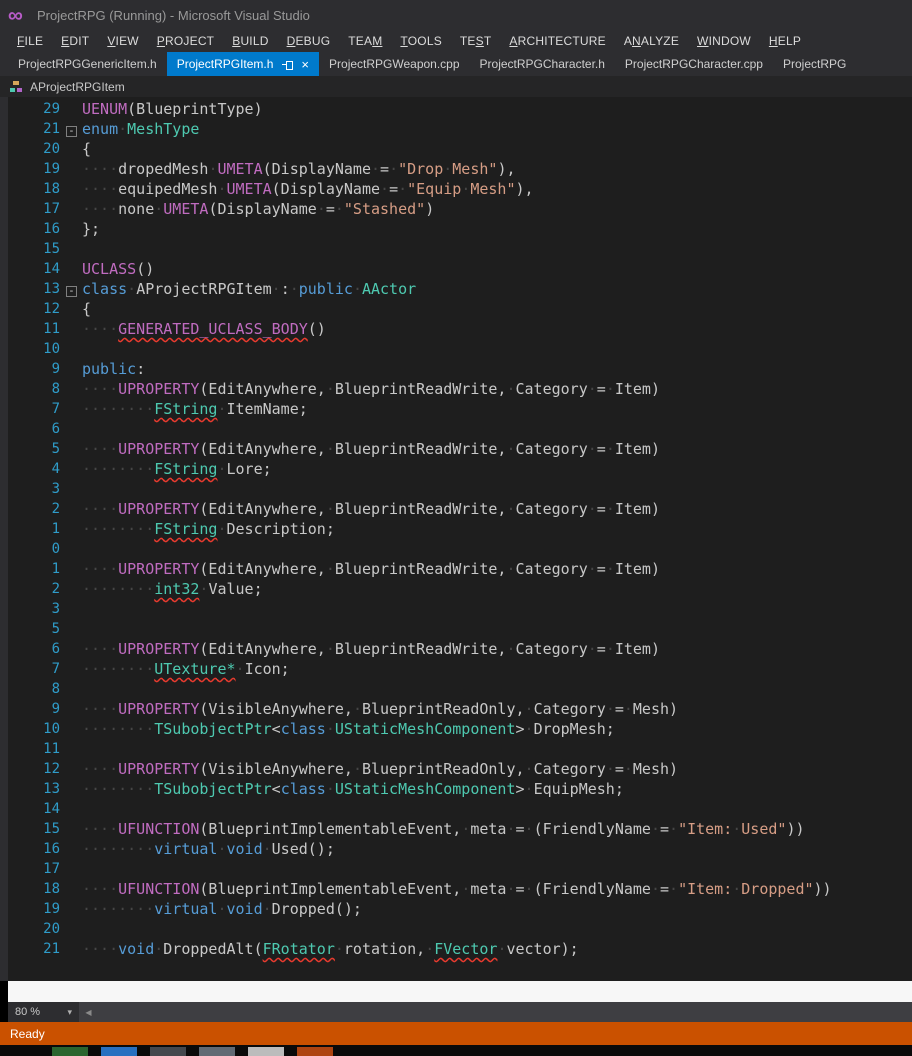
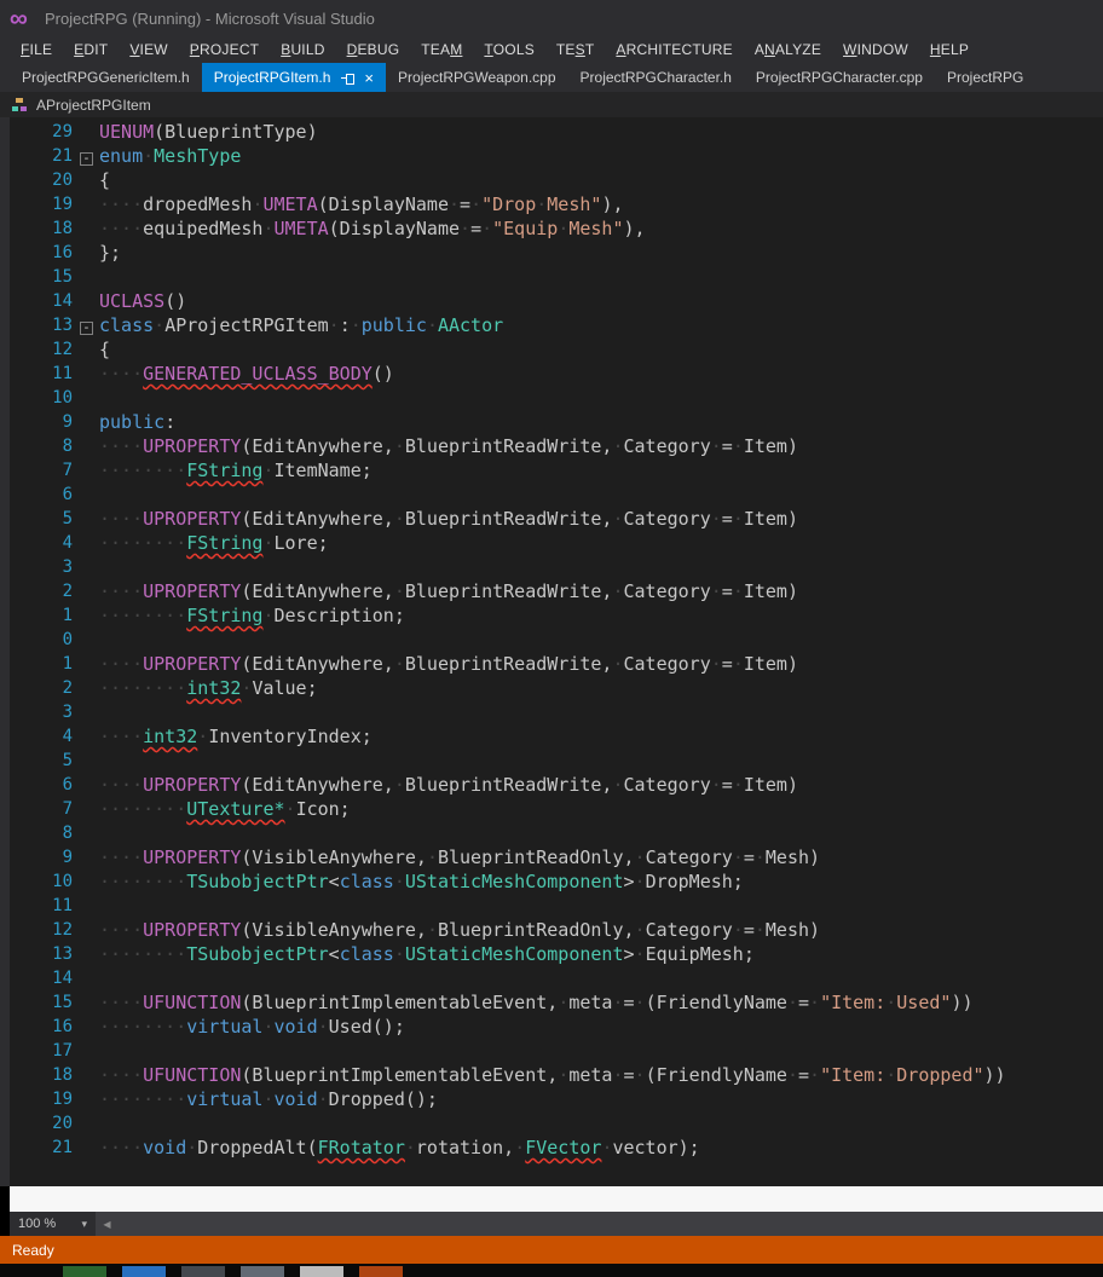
  ∞
  ProjectRPG (Running) - Microsoft Visual Studio
  FILE
  EDIT
  VIEW
  PROJECT
  BUILD
  DEBUG
  TEAM
  TOOLS
  TEST
  ARCHITECTURE
  ANALYZE
  WINDOW
  HELP
  ProjectRPGGenericItem.h
  ProjectRPGItem.h
  ×
  ProjectRPGWeapon.cpp
  ProjectRPGCharacter.h
  ProjectRPGCharacter.cpp
  ProjectRPG
  AProjectRPGItem
  29 UENUM(BlueprintType)
  21 - enum·MeshType
  20 {
  19 ····dropedMesh·UMETA(DisplayName·=·"Drop·Mesh"),
  18 ····equipedMesh·UMETA(DisplayName·=·"Equip·Mesh"),
- 17 ····none·UMETA(DisplayName·=·"Stashed")
  16 };
  15
  14 UCLASS()
  13 - class·AProjectRPGItem·:·public·AActor
  12 {
  11 ····GENERATED_UCLASS_BODY()
  10
  9 public:
  8 ····UPROPERTY(EditAnywhere,·BlueprintReadWrite,·Category·=·Item)
  7 ········FString·ItemName;
  6
  5 ····UPROPERTY(EditAnywhere,·BlueprintReadWrite,·Category·=·Item)
  4 ········FString·Lore;
  3
  2 ····UPROPERTY(EditAnywhere,·BlueprintReadWrite,·Category·=·Item)
  1 ········FString·Description;
  0
  1 ····UPROPERTY(EditAnywhere,·BlueprintReadWrite,·Category·=·Item)
  2 ········int32·Value;
  3
+ 4 ····int32·InventoryIndex;
  5
  6 ····UPROPERTY(EditAnywhere,·BlueprintReadWrite,·Category·=·Item)
  7 ········UTexture*·Icon;
  8
  9 ····UPROPERTY(VisibleAnywhere,·BlueprintReadOnly,·Category·=·Mesh)
  10 ········TSubobjectPtr<class·UStaticMeshComponent>·DropMesh;
  11
  12 ····UPROPERTY(VisibleAnywhere,·BlueprintReadOnly,·Category·=·Mesh)
  13 ········TSubobjectPtr<class·UStaticMeshComponent>·EquipMesh;
  14
  15 ····UFUNCTION(BlueprintImplementableEvent,·meta·=·(FriendlyName·=·"Item:·Used"))
  16 ········virtual·void·Used();
  17
  18 ····UFUNCTION(BlueprintImplementableEvent,·meta·=·(FriendlyName·=·"Item:·Dropped"))
  19 ········virtual·void·Dropped();
  20
  21 ····void·DroppedAlt(FRotator·rotation,·FVector·vector);
- 80 %
+ 100 %
  ▾
  ◀
  Ready
